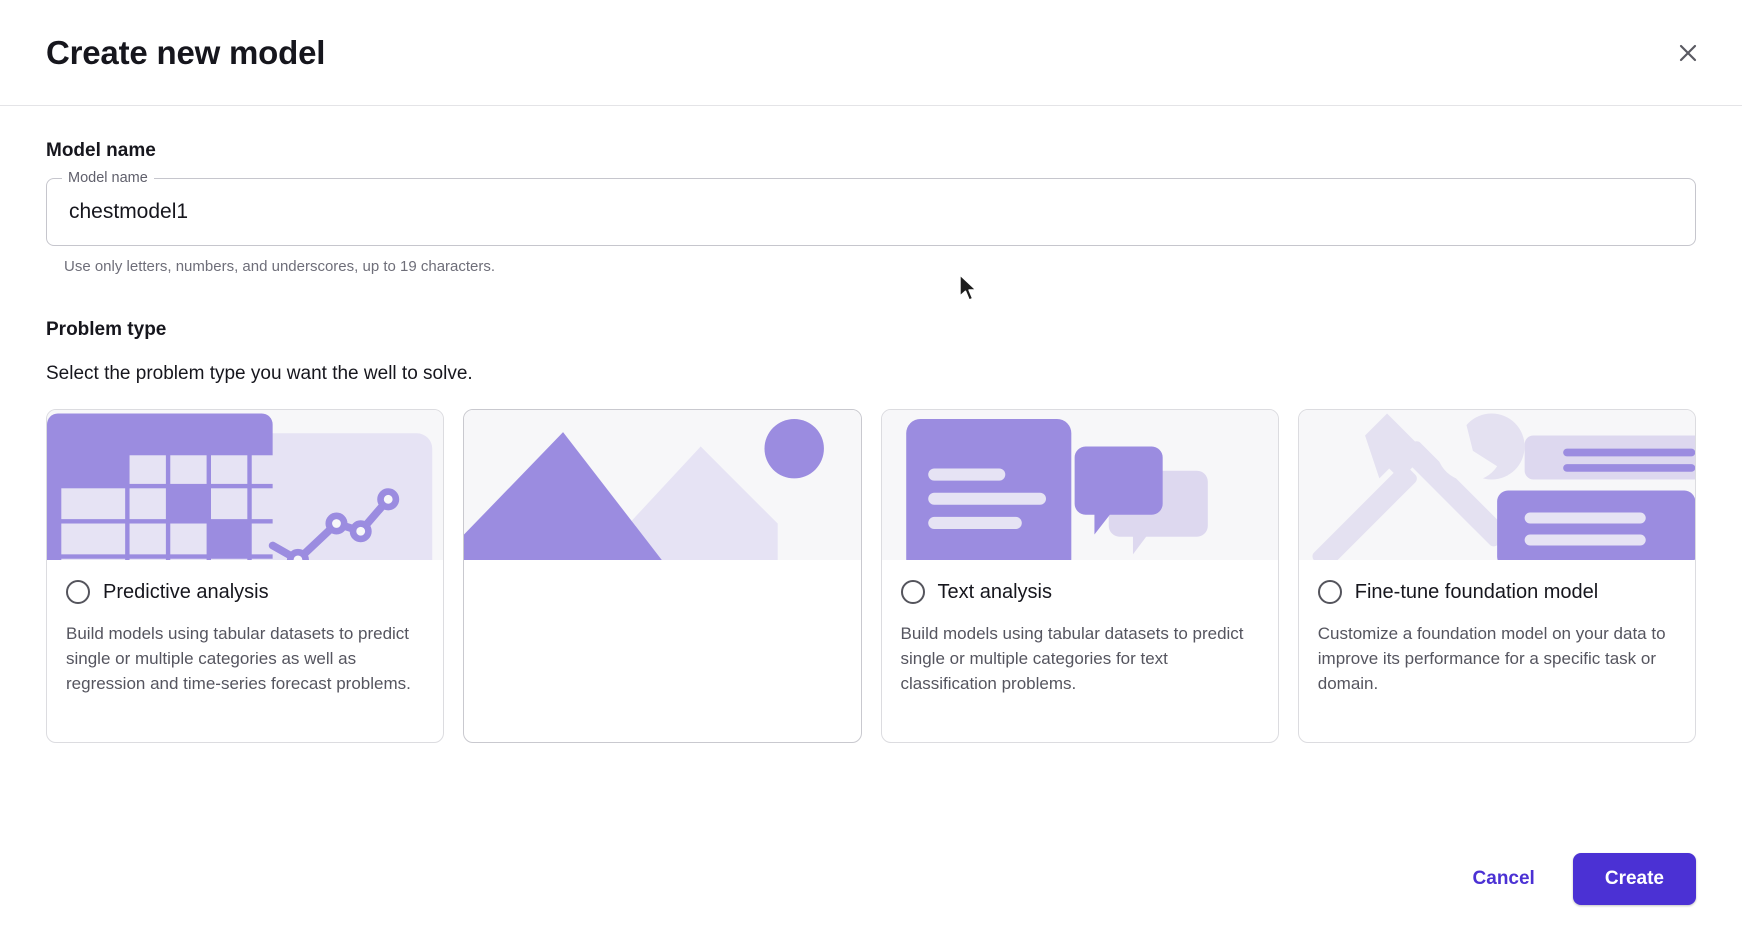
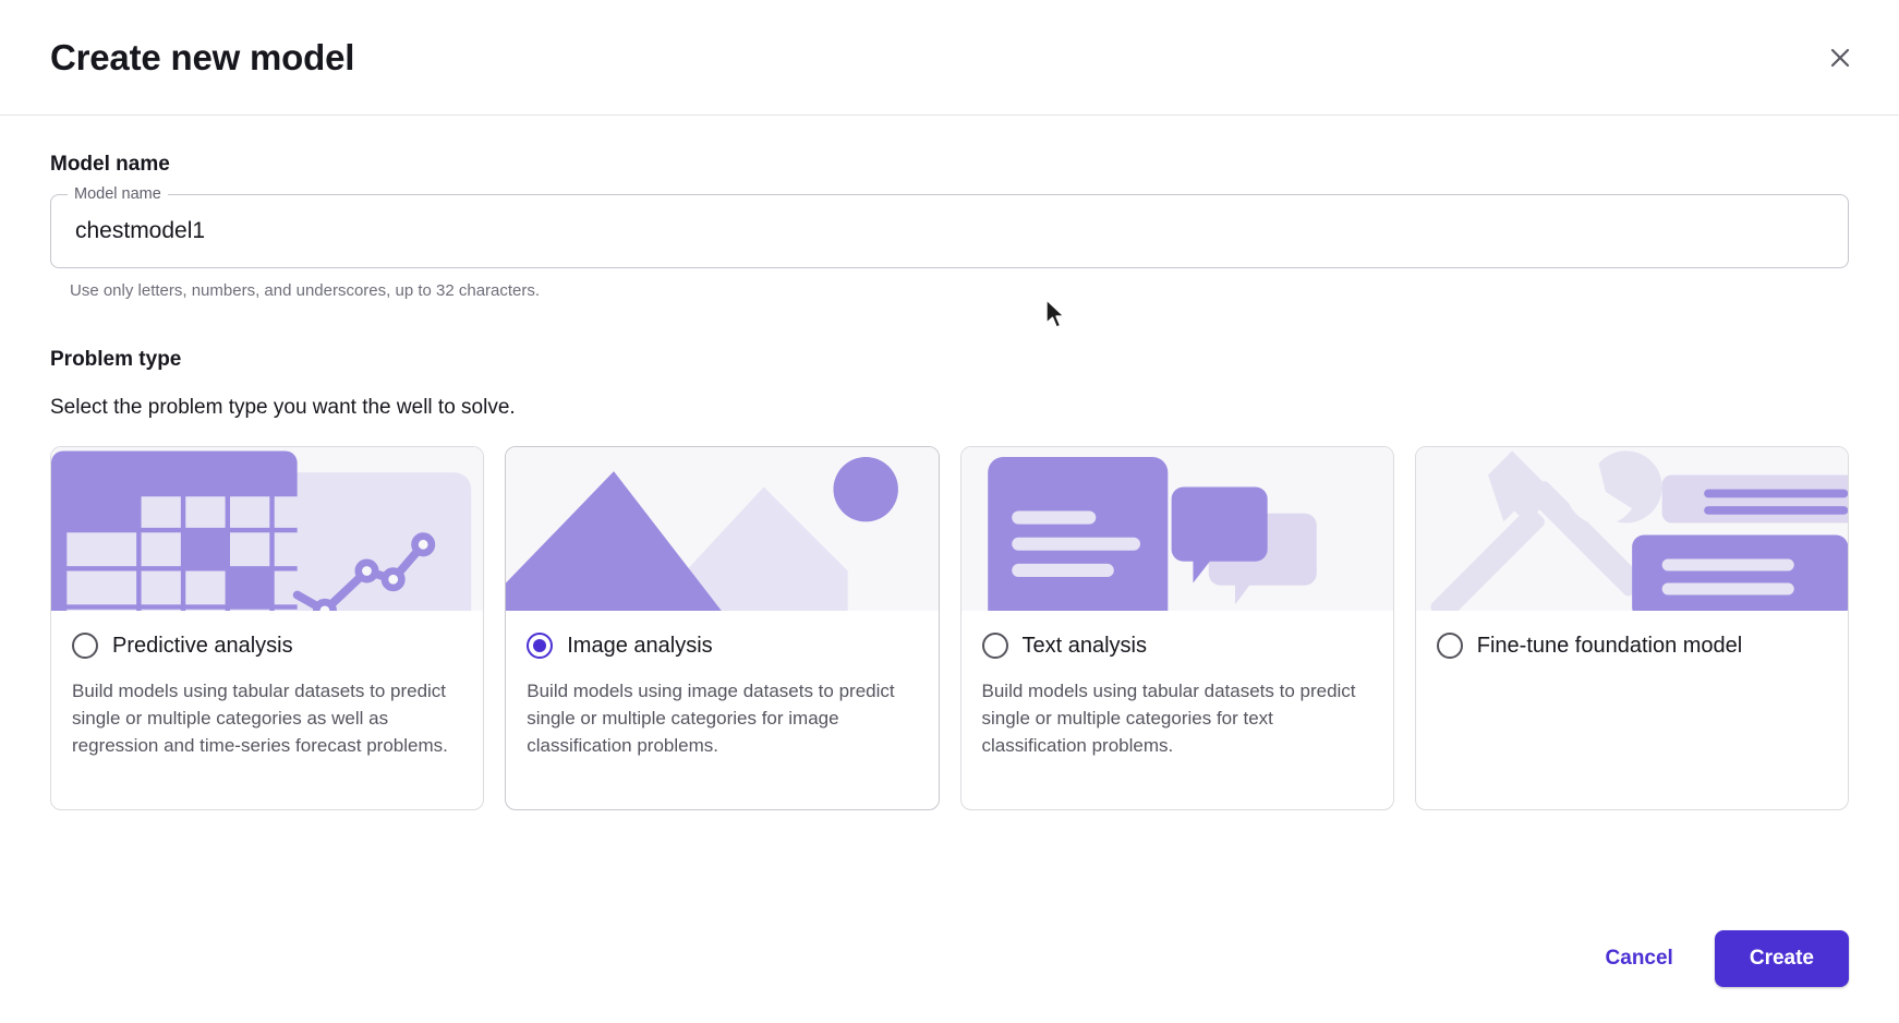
  Create new model
  Model name
  Model name
  chestmodel1
- Use only letters, numbers, and underscores, up to 19 characters.
+ Use only letters, numbers, and underscores, up to 32 characters.
  Problem type
  Select the problem type you want the well to solve.
  Predictive analysis
  Build models using tabular datasets to predict single or multiple categories as well as regression and time-series forecast problems.
+ Image analysis
+ Build models using image datasets to predict single or multiple categories for image classification problems.
  Text analysis
  Build models using tabular datasets to predict single or multiple categories for text classification problems.
  Fine-tune foundation model
- Customize a foundation model on your data to improve its performance for a specific task or domain.
  Cancel
  Create
